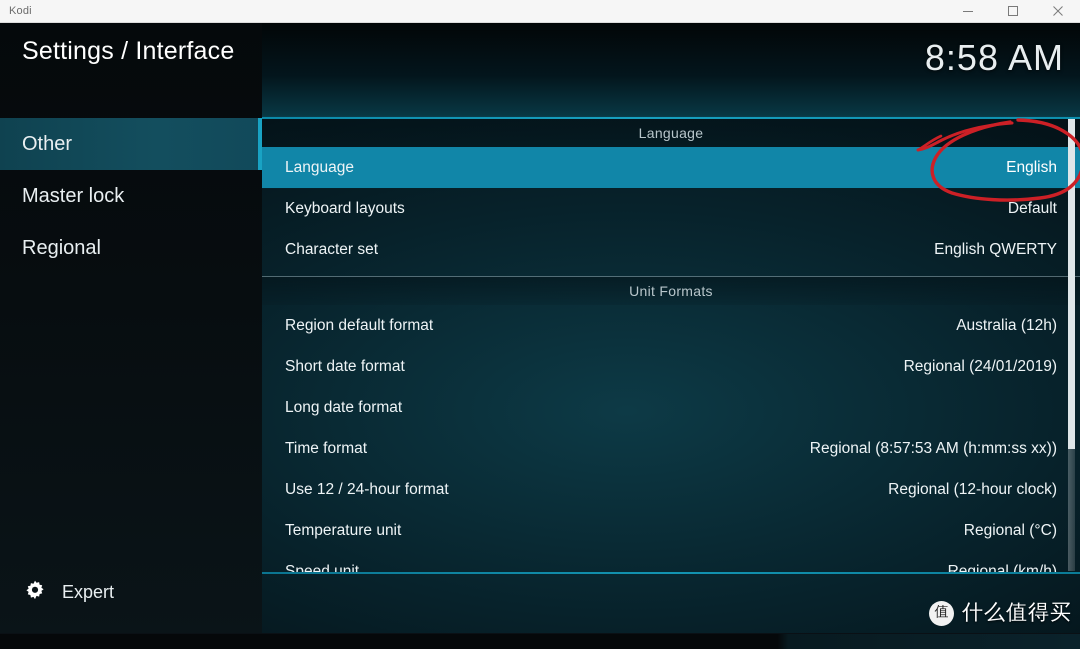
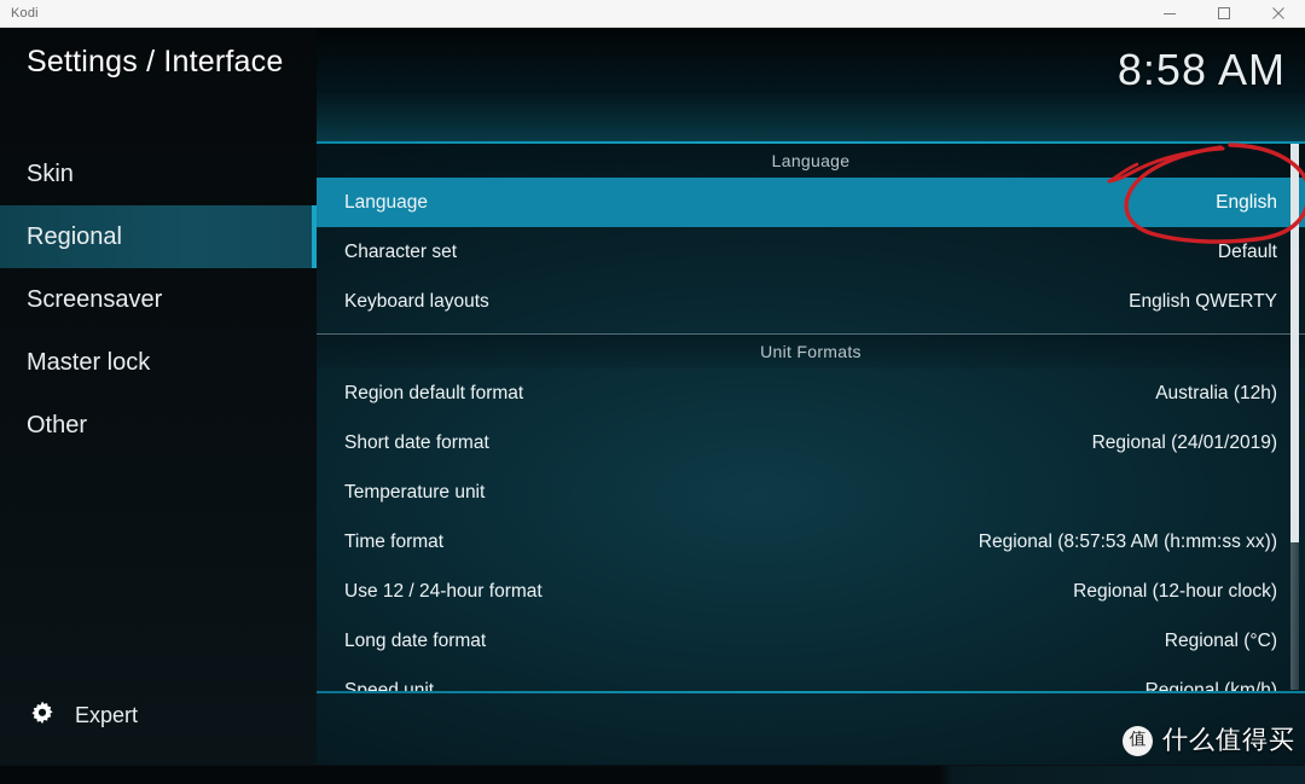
  Kodi
  8:58 AM
  Settings / Interface
+ Skin
- Other
+ Regional
+ Screensaver
  Master lock
- Regional
+ Other
  Expert
  Language
  Language
  English
- Keyboard layouts
+ Character set
  Default
- Character set
+ Keyboard layouts
  English QWERTY
  Unit Formats
  Region default format
  Australia (12h)
  Short date format
  Regional (24/01/2019)
- Long date format
+ Temperature unit
  Time format
  Regional (8:57:53 AM (h:mm:ss xx))
  Use 12 / 24-hour format
  Regional (12-hour clock)
- Temperature unit
+ Long date format
  Regional (°C)
  Speed unit
  Regional (km/h)
  值
  什么值得买
